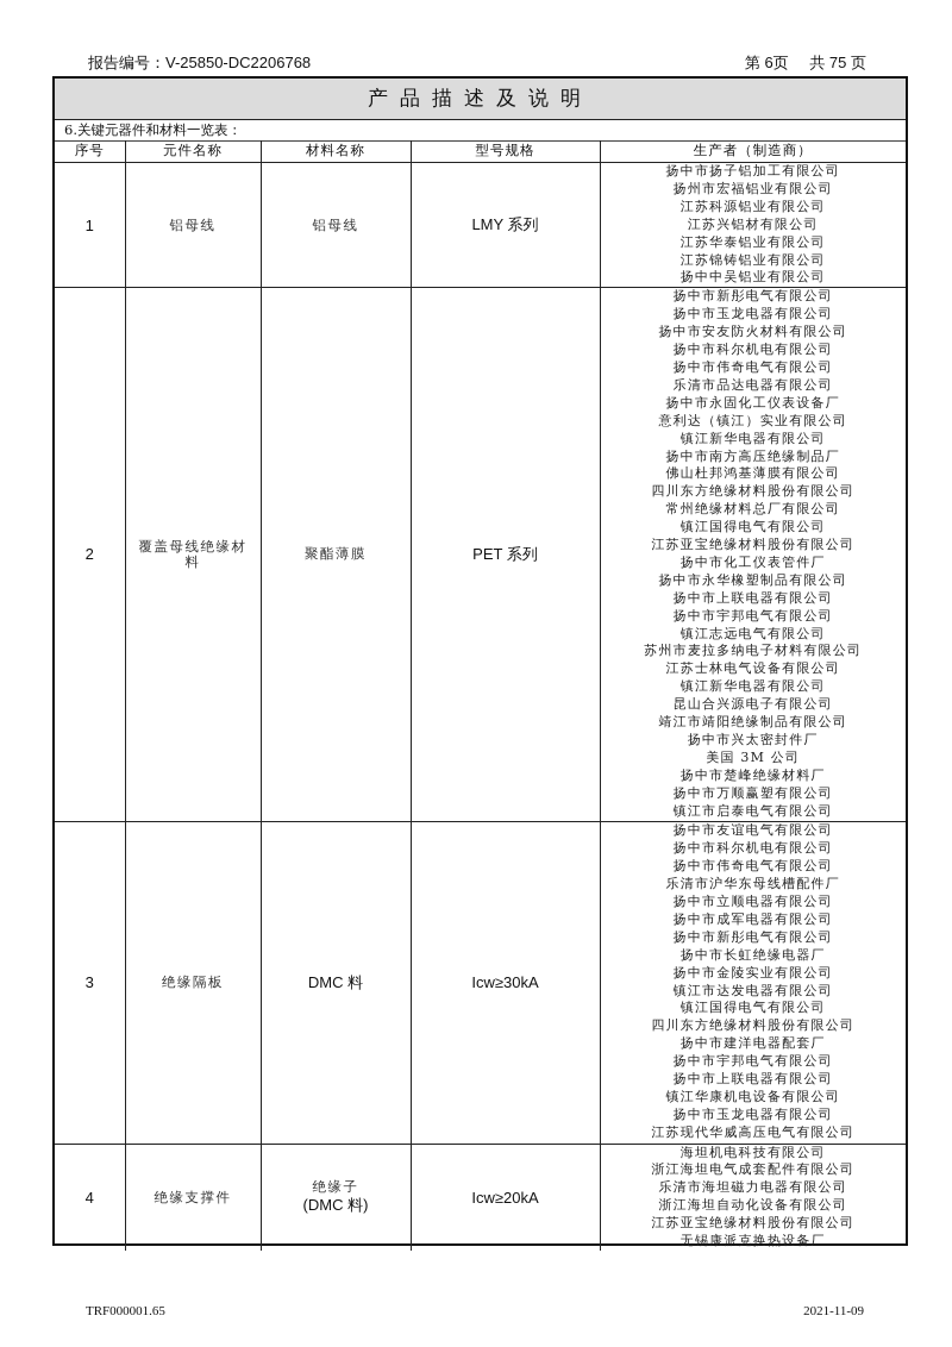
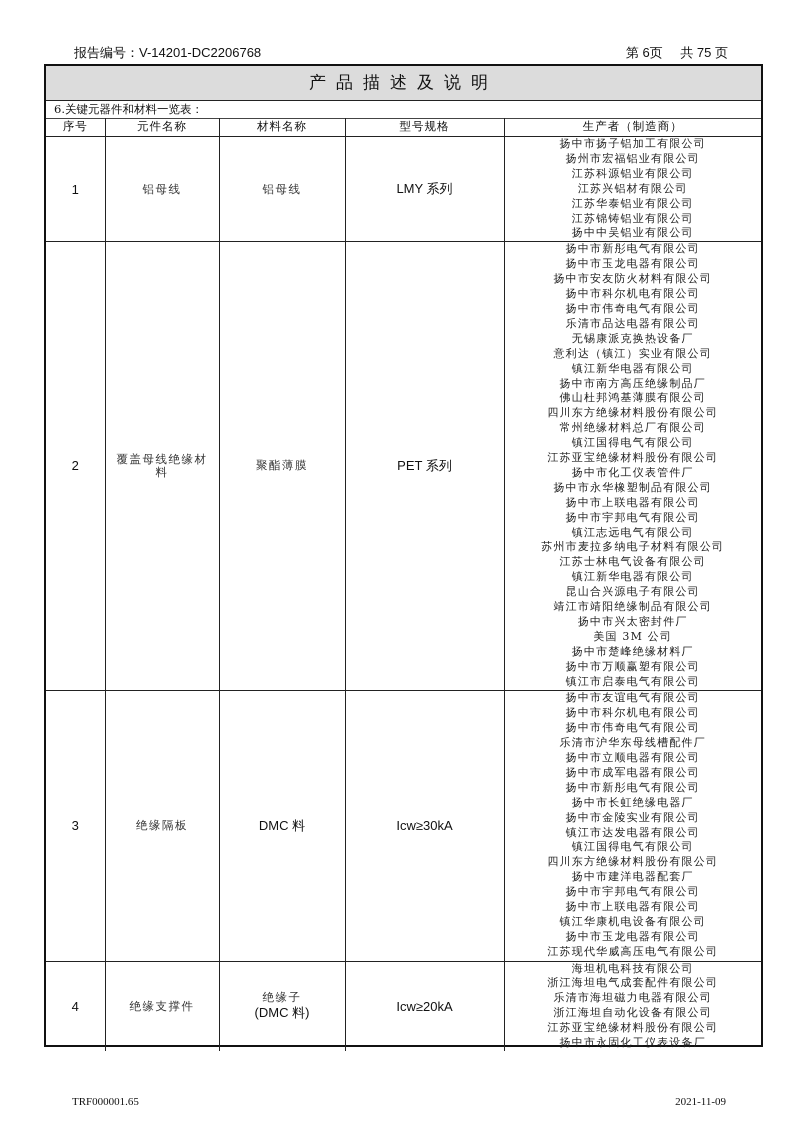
- 报告编号：V-25850-DC2206768
+ 报告编号：V-14201-DC2206768
  第 6页 共 75 页
  产品描述及说明
  6.关键元器件和材料一览表：
  序号	元件名称	材料名称	型号规格	生产者（制造商）
  1	铝母线	铝母线	LMY 系列	扬中市扬子铝加工有限公司扬州市宏福铝业有限公司江苏科源铝业有限公司江苏兴铝材有限公司江苏华泰铝业有限公司江苏锦铸铝业有限公司扬中中吴铝业有限公司
- 2	覆盖母线绝缘材料	聚酯薄膜	PET 系列	扬中市新彤电气有限公司扬中市玉龙电器有限公司扬中市安友防火材料有限公司扬中市科尔机电有限公司扬中市伟奇电气有限公司乐清市品达电器有限公司扬中市永固化工仪表设备厂意利达（镇江）实业有限公司镇江新华电器有限公司扬中市南方高压绝缘制品厂佛山杜邦鸿基薄膜有限公司四川东方绝缘材料股份有限公司常州绝缘材料总厂有限公司镇江国得电气有限公司江苏亚宝绝缘材料股份有限公司扬中市化工仪表管件厂扬中市永华橡塑制品有限公司扬中市上联电器有限公司扬中市宇邦电气有限公司镇江志远电气有限公司苏州市麦拉多纳电子材料有限公司江苏士林电气设备有限公司镇江新华电器有限公司昆山合兴源电子有限公司靖江市靖阳绝缘制品有限公司扬中市兴太密封件厂美国 3M 公司扬中市楚峰绝缘材料厂扬中市万顺赢塑有限公司镇江市启泰电气有限公司
+ 2	覆盖母线绝缘材料	聚酯薄膜	PET 系列	扬中市新彤电气有限公司扬中市玉龙电器有限公司扬中市安友防火材料有限公司扬中市科尔机电有限公司扬中市伟奇电气有限公司乐清市品达电器有限公司无锡康派克换热设备厂意利达（镇江）实业有限公司镇江新华电器有限公司扬中市南方高压绝缘制品厂佛山杜邦鸿基薄膜有限公司四川东方绝缘材料股份有限公司常州绝缘材料总厂有限公司镇江国得电气有限公司江苏亚宝绝缘材料股份有限公司扬中市化工仪表管件厂扬中市永华橡塑制品有限公司扬中市上联电器有限公司扬中市宇邦电气有限公司镇江志远电气有限公司苏州市麦拉多纳电子材料有限公司江苏士林电气设备有限公司镇江新华电器有限公司昆山合兴源电子有限公司靖江市靖阳绝缘制品有限公司扬中市兴太密封件厂美国 3M 公司扬中市楚峰绝缘材料厂扬中市万顺赢塑有限公司镇江市启泰电气有限公司
  3	绝缘隔板	DMC 料	Icw≥30kA	扬中市友谊电气有限公司扬中市科尔机电有限公司扬中市伟奇电气有限公司乐清市沪华东母线槽配件厂扬中市立顺电器有限公司扬中市成军电器有限公司扬中市新彤电气有限公司扬中市长虹绝缘电器厂扬中市金陵实业有限公司镇江市达发电器有限公司镇江国得电气有限公司四川东方绝缘材料股份有限公司扬中市建洋电器配套厂扬中市宇邦电气有限公司扬中市上联电器有限公司镇江华康机电设备有限公司扬中市玉龙电器有限公司江苏现代华威高压电气有限公司
- 4	绝缘支撑件	绝缘子 (DMC 料)	Icw≥20kA	海坦机电科技有限公司浙江海坦电气成套配件有限公司乐清市海坦磁力电器有限公司浙江海坦自动化设备有限公司江苏亚宝绝缘材料股份有限公司无锡康派克换热设备厂
+ 4	绝缘支撑件	绝缘子 (DMC 料)	Icw≥20kA	海坦机电科技有限公司浙江海坦电气成套配件有限公司乐清市海坦磁力电器有限公司浙江海坦自动化设备有限公司江苏亚宝绝缘材料股份有限公司扬中市永固化工仪表设备厂
  TRF000001.65
  2021-11-09
